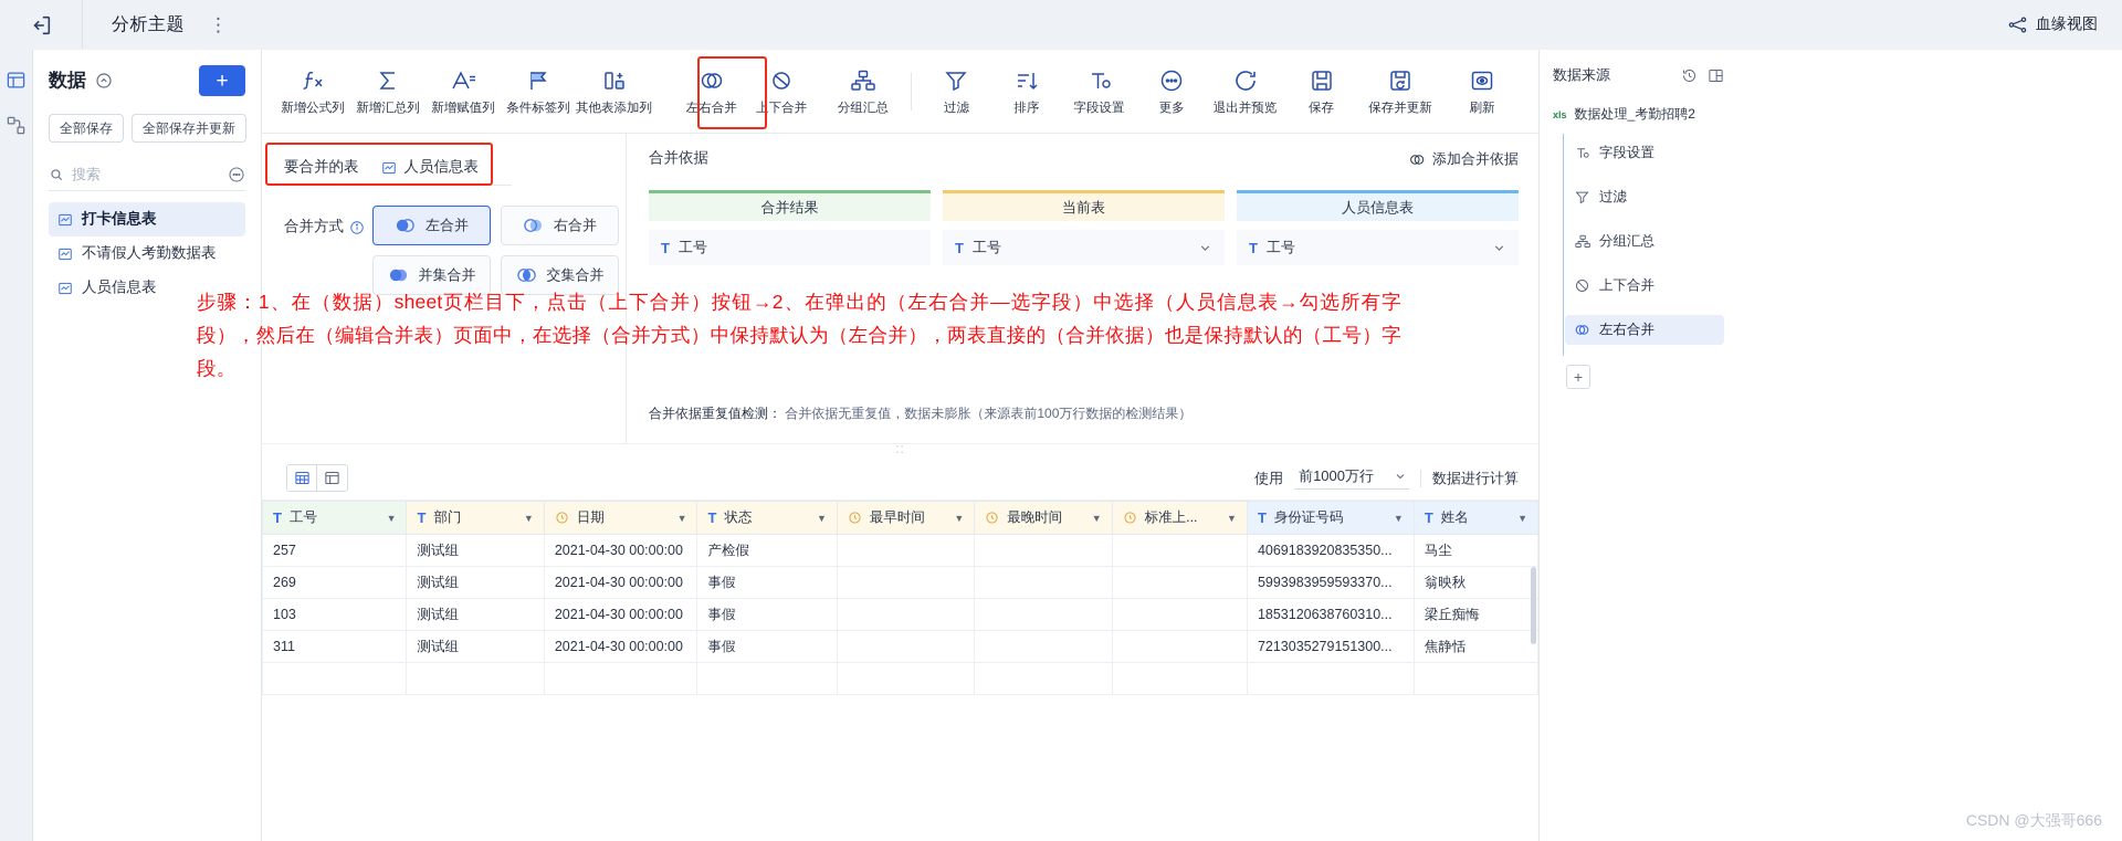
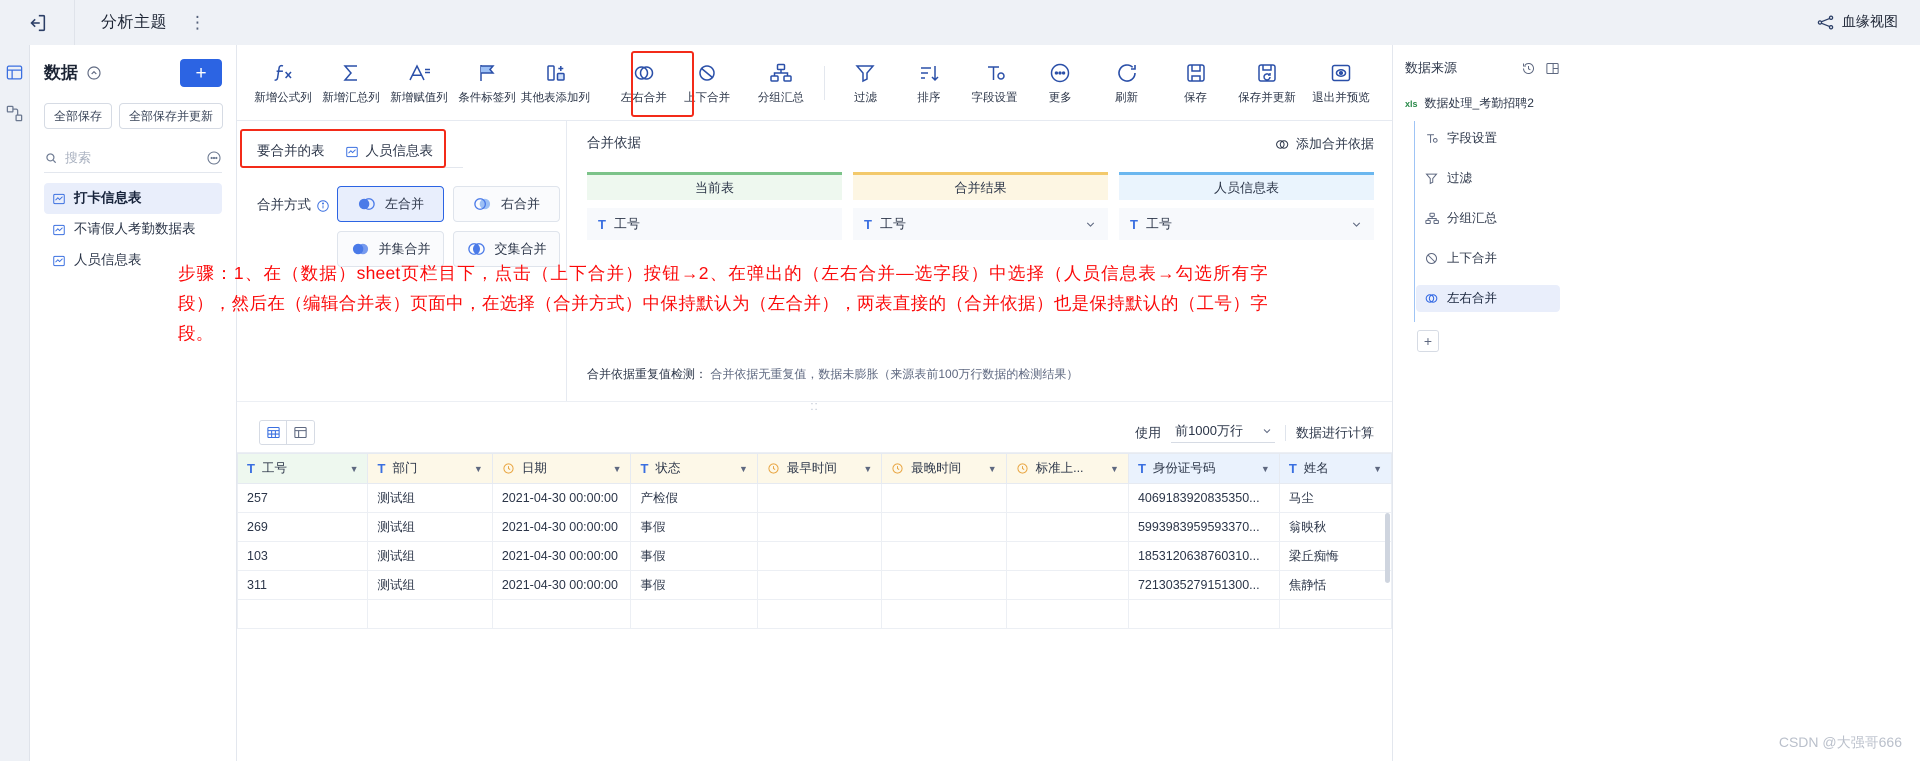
  分析主题
  ⋮
  血缘视图
  数据
  +
  全部保存
  全部保存并更新
  搜索
  打卡信息表
  不请假人考勤数据表
  人员信息表
  新增公式列
  新增汇总列
  新增赋值列
  条件标签列
  其他表添加列
  左右合并
  上下合并
  分组汇总
  过滤
  排序
  字段设置
  更多
- 退出并预览
+ 刷新
  保存
  保存并更新
- 刷新
+ 退出并预览
  要合并的表
  人员信息表
  合并方式
  左合并
  右合并
  并集合并
  交集合并
  合并依据
  添加合并依据
- 合并结果
+ 当前表
  T
  工号
- 当前表
+ 合并结果
  T
  工号
  人员信息表
  T
  工号
  合并依据重复值检测： 合并依据无重复值，数据未膨胀（来源表前100万行数据的检测结果）
  ⁚⁚
  使用
  前1000万行
  数据进行计算
  T 工号 ▼	T 部门 ▼	日期 ▼	T 状态 ▼	最早时间 ▼	最晚时间 ▼	标准上... ▼	T 身份证号码 ▼	T 姓名 ▼
  257	测试组	2021-04-30 00:00:00	产检假				4069183920835350...	马尘
  269	测试组	2021-04-30 00:00:00	事假				5993983959593370...	翁映秋
  103	测试组	2021-04-30 00:00:00	事假				1853120638760310...	梁丘痴悔
  311	测试组	2021-04-30 00:00:00	事假				7213035279151300...	焦静恬
  数据来源
  xls
  数据处理_考勤招聘2
  字段设置
  过滤
  分组汇总
  上下合并
  左右合并
  +
  步骤：1、在（数据）sheet页栏目下，点击（上下合并）按钮→2、在弹出的（左右合并—选字段）中选择（人员信息表→勾选所有字段），然后在（编辑合并表）页面中，在选择（合并方式）中保持默认为（左合并），两表直接的（合并依据）也是保持默认的（工号）字段。
  CSDN @大强哥666
